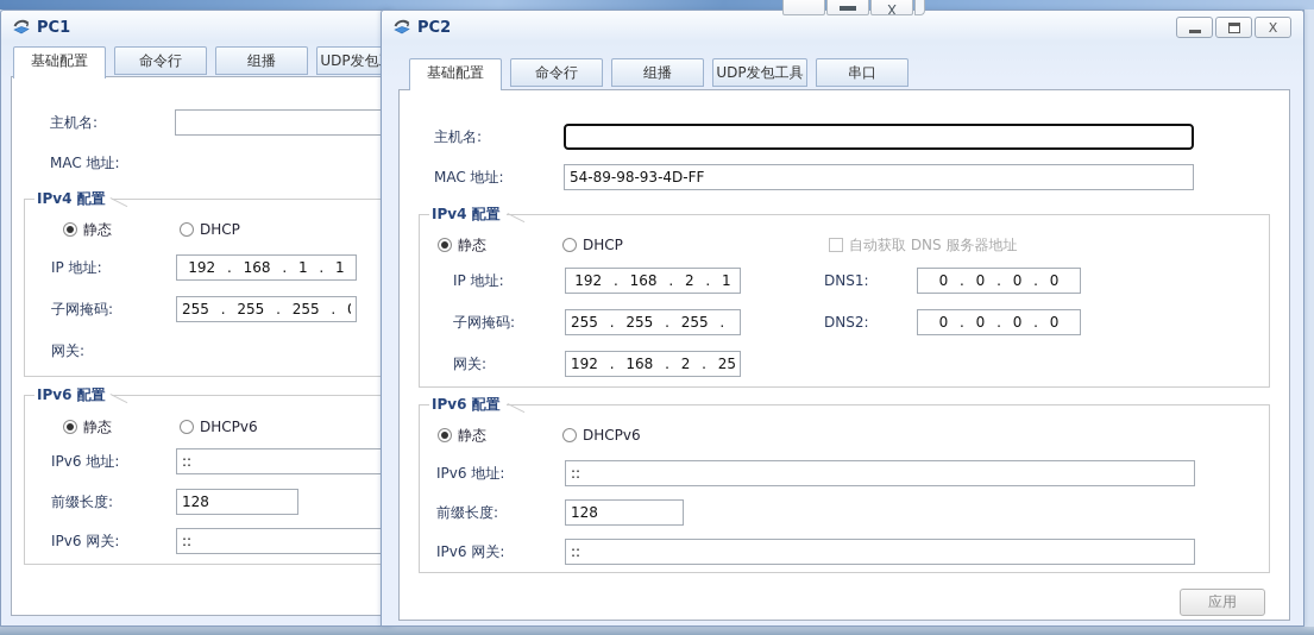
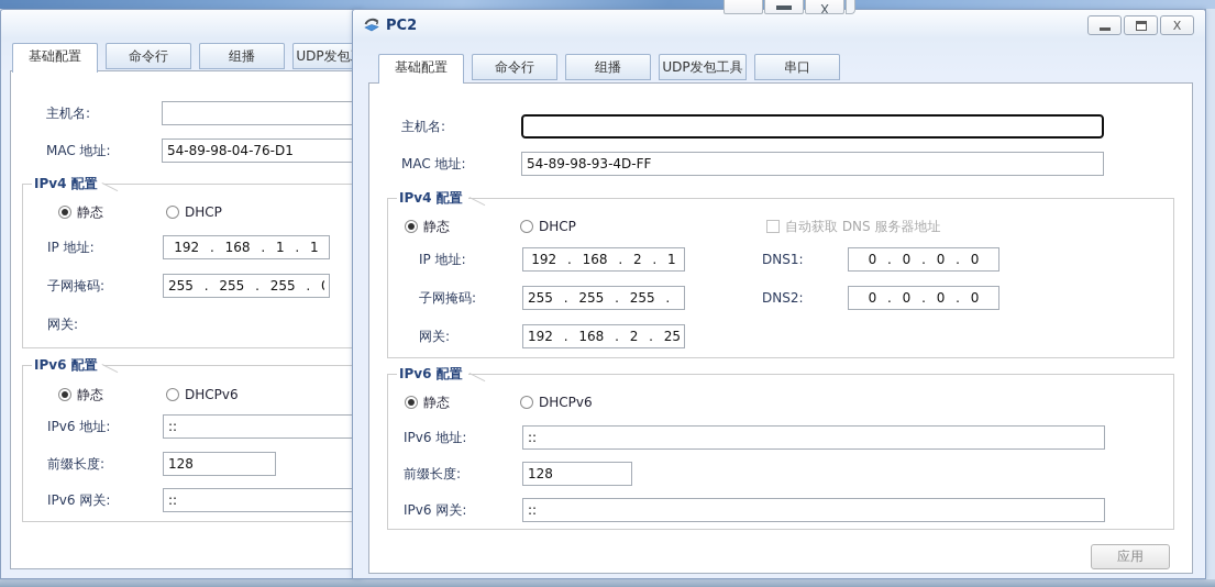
- PC1
  基础配置
  命令行
  组播
  UDP发包
  主机名:
  MAC 地址:
+ 54-89-98-04-76-D1
  IPv4 配置
  静态
  DHCP
  IP 地址:
  192 . 168 . 1 . 1
  子网掩码:
  255 . 255 . 255 . 0
  网关:
  IPv6 配置
  静态
  DHCPv6
  IPv6 地址:
  ::
  前缀长度:
  128
  IPv6 网关:
  ::
  PC2
  X
  基础配置
  命令行
  组播
  UDP发包工具
  串口
  主机名:
  MAC 地址:
  54-89-98-93-4D-FF
  IPv4 配置
  静态
  DHCP
  自动获取 DNS 服务器地址
  IP 地址:
  192 . 168 . 2 . 1
  DNS1:
  0 . 0 . 0 . 0
  子网掩码:
  255 . 255 . 255 . 0
  DNS2:
  0 . 0 . 0 . 0
  网关:
  192 . 168 . 2 . 254
  IPv6 配置
  静态
  DHCPv6
  IPv6 地址:
  ::
  前缀长度:
  128
  IPv6 网关:
  ::
  应用
  X
